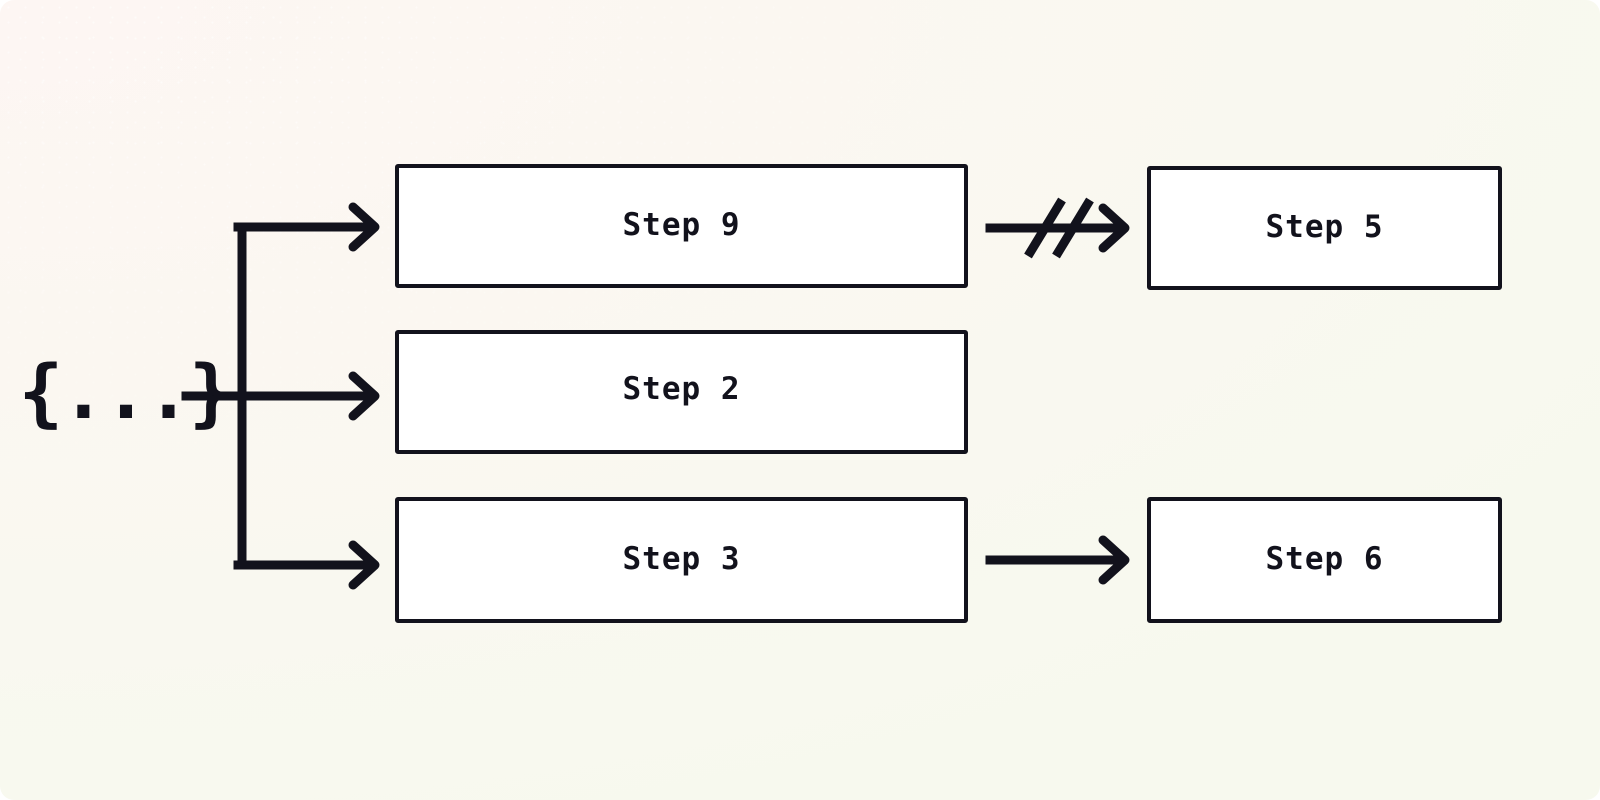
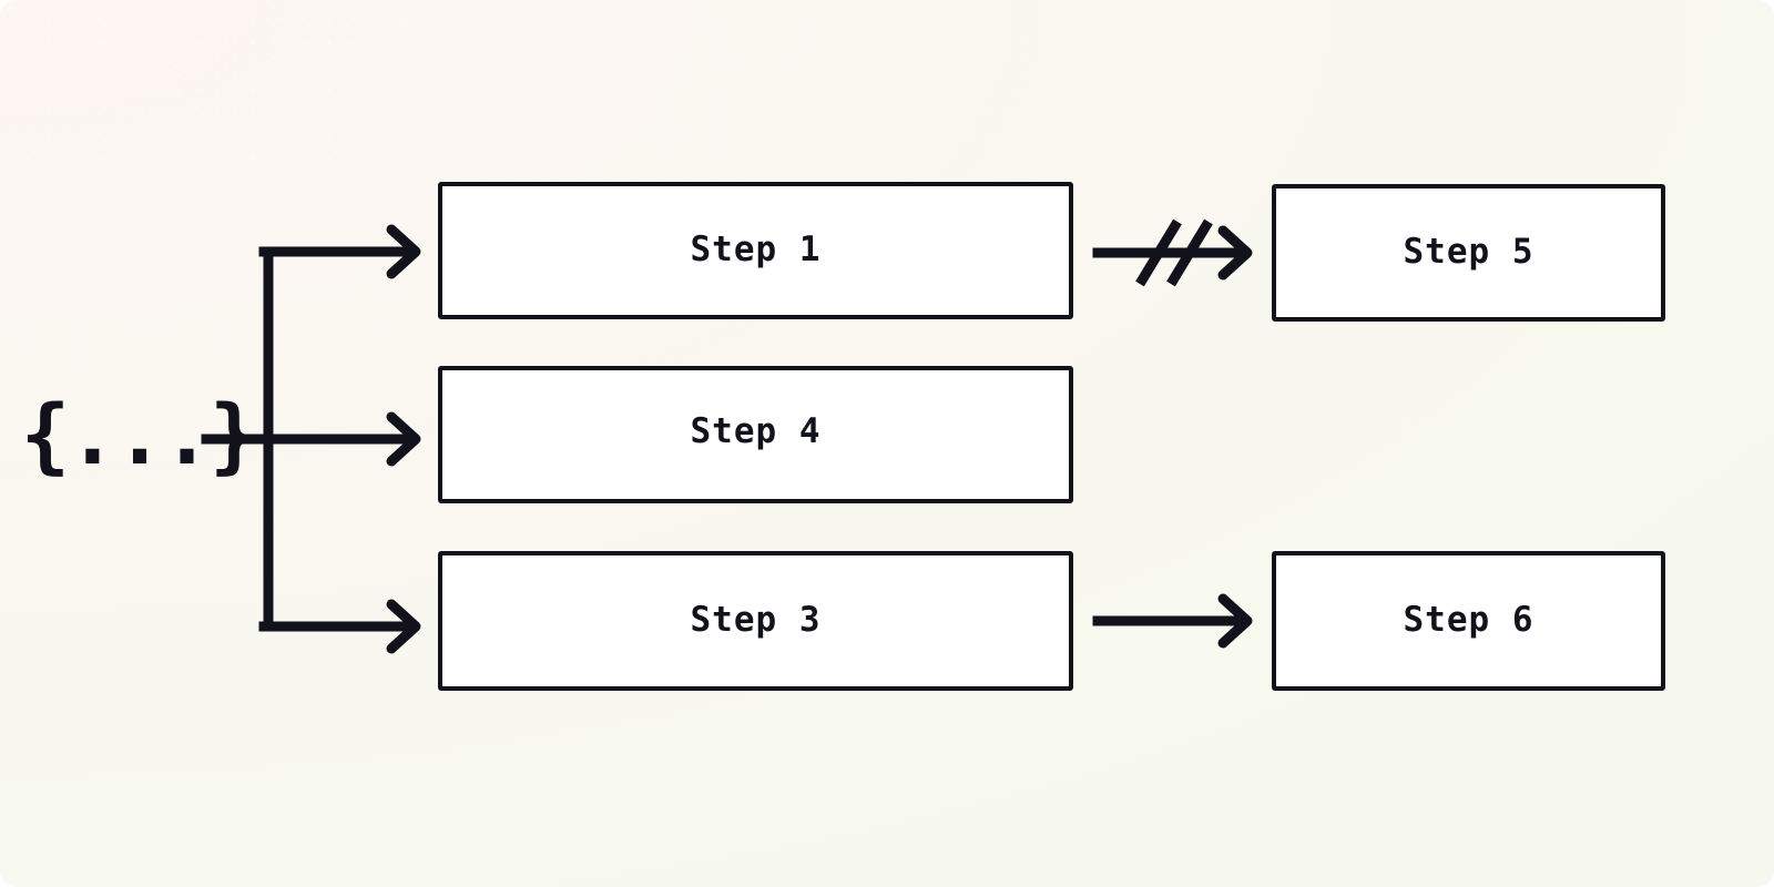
  {...}
- Step 9
+ Step 1
- Step 2
+ Step 4
  Step 3
  Step 5
  Step 6
